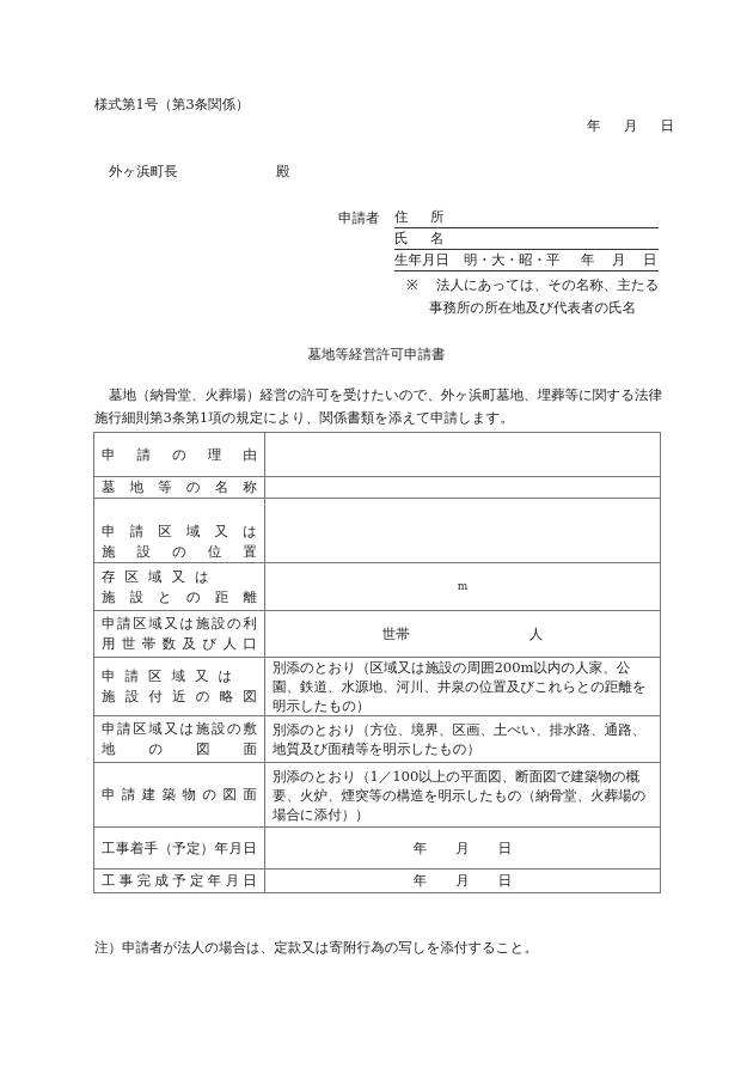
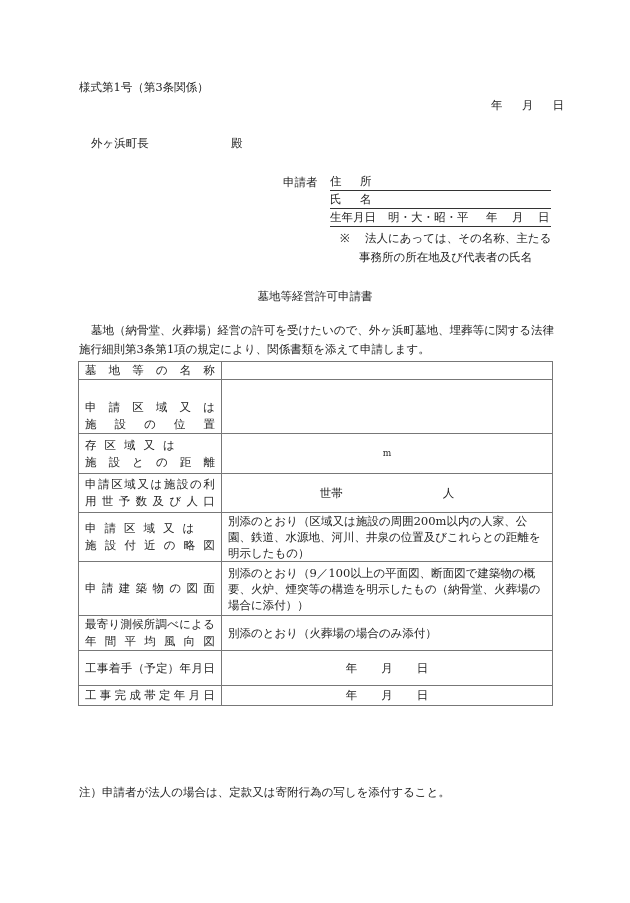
  様式第1号（第3条関係）
  年 月 日
  外ヶ浜町長
  殿
  申請者
  住
  所
  氏
  名
  生年月日
  明・大・昭・平
  年
  月
  日
  ※ 法人にあっては、その名称、主たる
  事務所の所在地及び代表者の氏名
  墓地等経営許可申請書
  墓地（納骨堂、火葬場）経営の許可を受けたいので、外ヶ浜町墓地、埋葬等に関する法律
  施行細則第3条第1項の規定により、関係書類を添えて申請します。
- 申 請 の 理 由
  墓 地 等 の 名 称
  申 請 区 域 又 は施 設 の 位 置
  存 区 域 又 は施 設 と の 距 離	m
- 申請区域又は施設の利用 世 帯 数 及 び 人 口	世帯 人
+ 申請区域又は施設の利用 世 予 数 及 び 人 口	世帯 人
  申 請 区 域 又 は施 設 付 近 の 略 図	別添のとおり（区域又は施設の周囲200m以内の人家、公園、鉄道、水源地、河川、井泉の位置及びこれらとの距離を明示したもの）
- 申請区域又は施設の敷地 の 図 面	別添のとおり（方位、境界、区画、土べい、排水路、通路、地質及び面積等を明示したもの）
- 申 請 建 築 物 の 図 面	別添のとおり（1／100以上の平面図、断面図で建築物の概要、火炉、煙突等の構造を明示したもの（納骨堂、火葬場の場合に添付））
+ 申 請 建 築 物 の 図 面	別添のとおり（9／100以上の平面図、断面図で建築物の概要、火炉、煙突等の構造を明示したもの（納骨堂、火葬場の場合に添付））
+ 最寄り測候所調べによる年 間 平 均 風 向 図	別添のとおり（火葬場の場合のみ添付）
  工事着手（予定）年月日	年 月 日
- 工 事 完 成 予 定 年 月 日	年 月 日
+ 工 事 完 成 帯 定 年 月 日	年 月 日
  注）申請者が法人の場合は、定款又は寄附行為の写しを添付すること。
